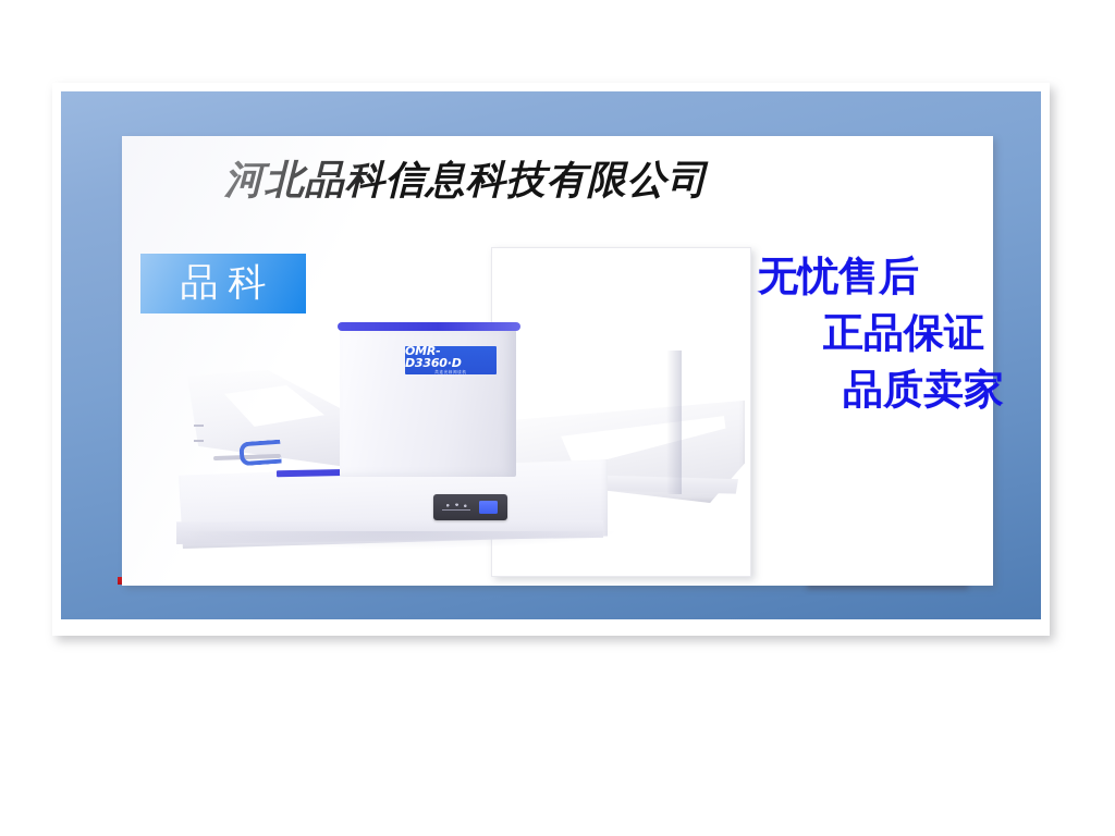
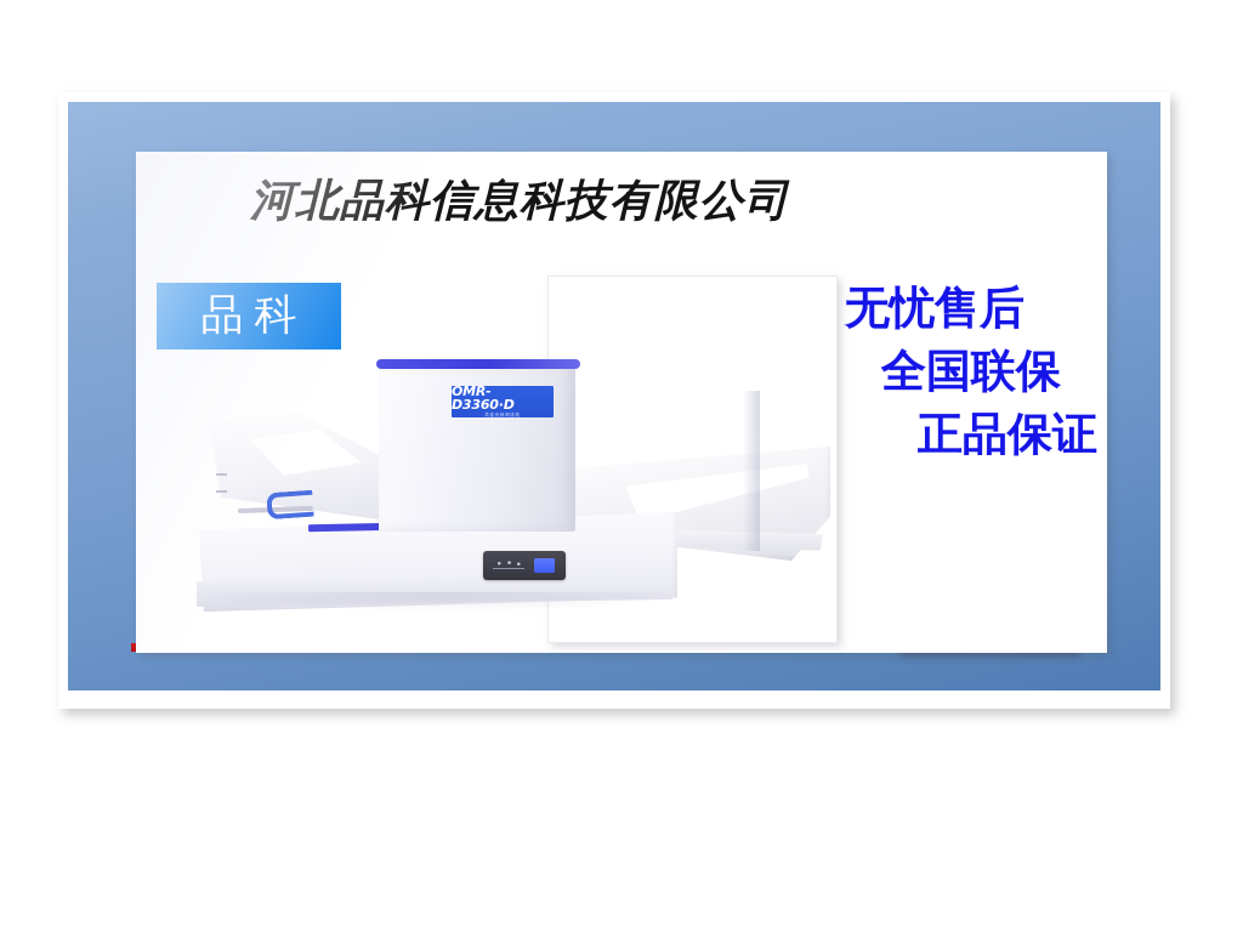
  无忧售后
+ 全国联保
  正品保证
- 品质卖家
